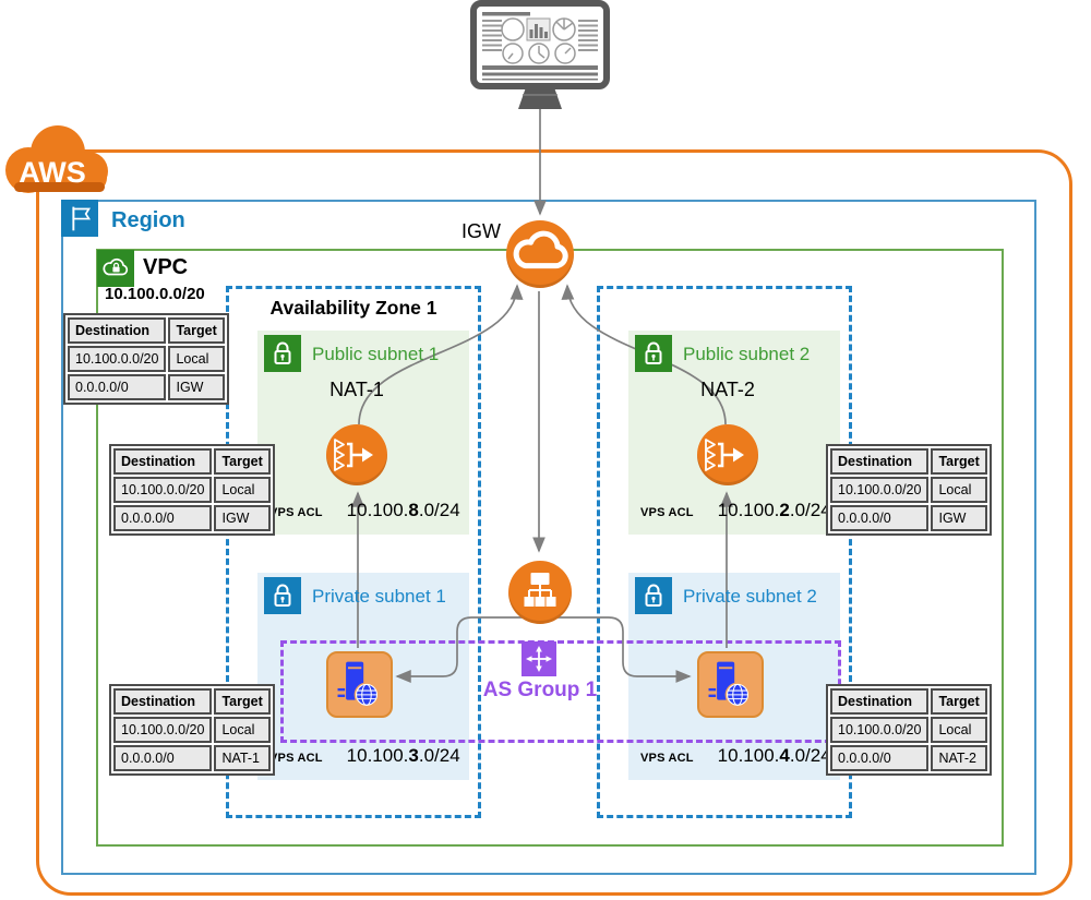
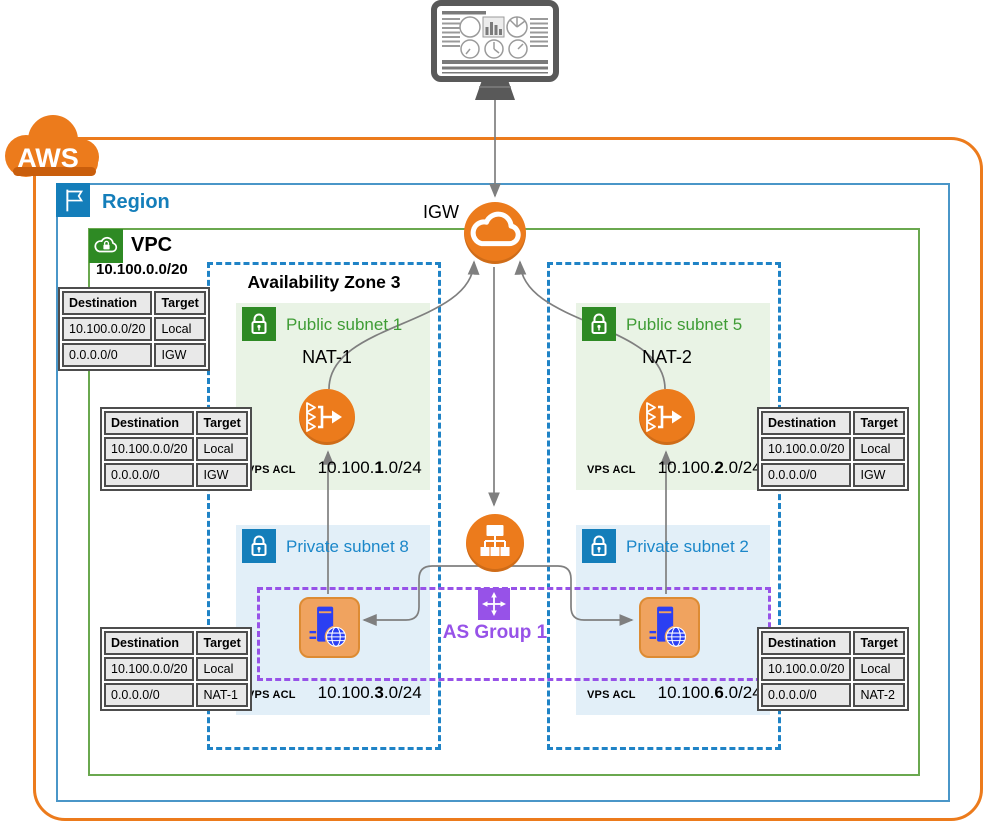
  AWS
  Region
  VPC
  10.100.0.0/20
- Availability Zone 1
+ Availability Zone 3
  Public subnet 1
  NAT-1
  PS ACL
- 10.100.8.0/24
+ 10.100.1.0/24
- Private subnet 1
+ Private subnet 8
  PS ACL
  10.100.3.0/24
- Public subnet 2
+ Public subnet 5
  NAT-2
  VPS ACL
  10.100.2.0/2
  Private subnet 2
  VPS ACL
- 10.100.4.0/2
+ 10.100.6.0/2
  IGW
  AS Group 1
  Destination	Target
  10.100.0.0/20	Local
  0.0.0.0/0	IGW
  Destination	Target
  10.100.0.0/20	Local
  0.0.0.0/0	IGW
  Destination	Target
  10.100.0.0/20	Local
  0.0.0.0/0	NAT-1
  Destination	Target
  10.100.0.0/20	Local
  0.0.0.0/0	IGW
  Destination	Target
  10.100.0.0/20	Local
  0.0.0.0/0	NAT-2
